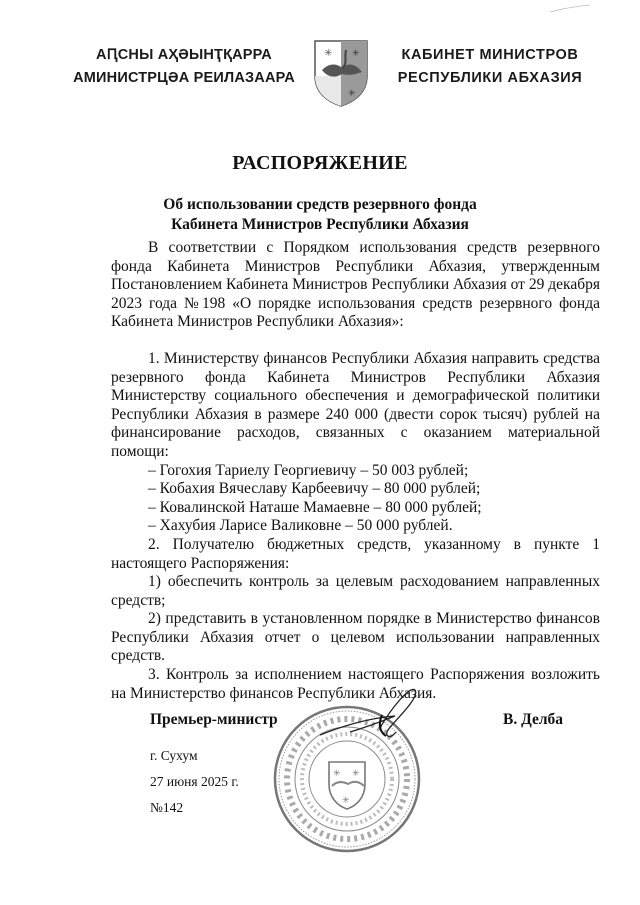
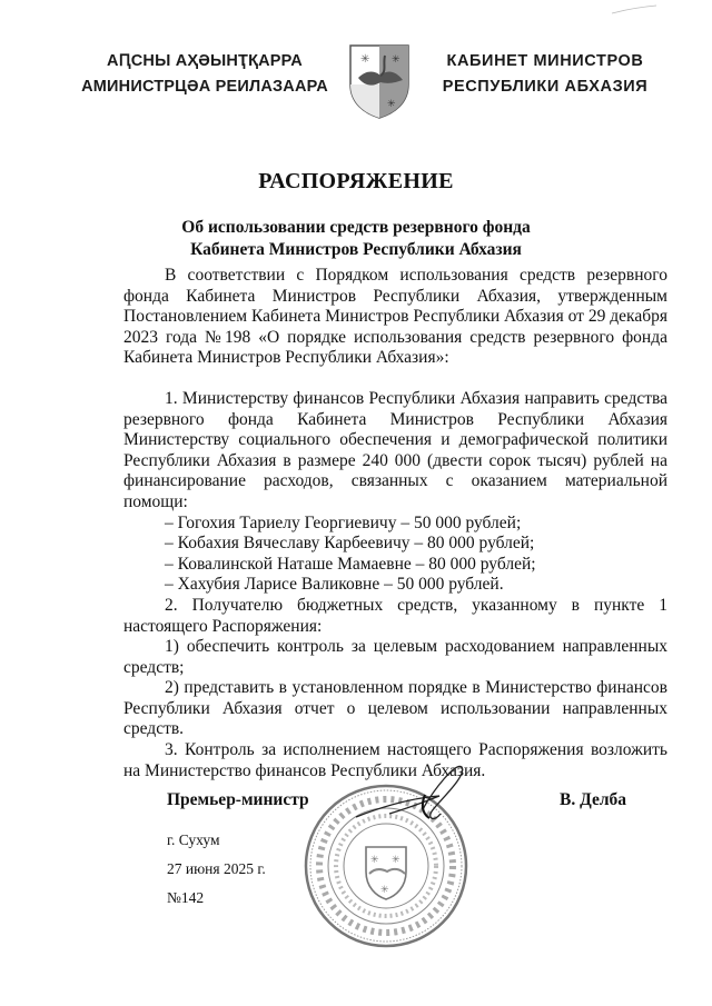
  АԤСНЫ АҲƏЫНҬҚАРРА
  АМИНИСТРЦƏА РЕИЛАЗААРА
  ✳
  ✳
  ✳
  КАБИНЕТ МИНИСТРОВ
  РЕСПУБЛИКИ АБХАЗИЯ
  РАСПОРЯЖЕНИЕ
  Об использовании средств резервного фонда
  Кабинета Министров Республики Абхазия
  В соответствии с Порядком использования средств резервного фонда Кабинета Министров Республики Абхазия, утвержденным Постановлением Кабинета Министров Республики Абхазия от 29 декабря 2023 года №198 «О порядке использования средств резервного фонда Кабинета Министров Республики Абхазия»:
  1. Министерству финансов Республики Абхазия направить средства резервного фонда Кабинета Министров Республики Абхазия Министерству социального обеспечения и демографической политики Республики Абхазия в размере 240 000 (двести сорок тысяч) рублей на финансирование расходов, связанных с оказанием материальной помощи:
- – Гогохия Тариелу Георгиевичу – 50 003 рублей;
+ – Гогохия Тариелу Георгиевичу – 50 000 рублей;
  – Кобахия Вячеславу Карбеевичу – 80 000 рублей;
  – Ковалинской Наташе Мамаевне – 80 000 рублей;
  – Хахубия Ларисе Валиковне – 50 000 рублей.
  2. Получателю бюджетных средств, указанному в пункте 1 настоящего Распоряжения:
  1) обеспечить контроль за целевым расходованием направленных средств;
  2) представить в установленном порядке в Министерство финансов Республики Абхазия отчет о целевом использовании направленных средств.
  3. Контроль за исполнением настоящего Распоряжения возложить на Министерство финансов Республики Абхзия.
  ✳
  ✳
  ✳
  Премьер-министр
  В. Делба
  г. Сухум
  27 июня 2025 г.
  №142
